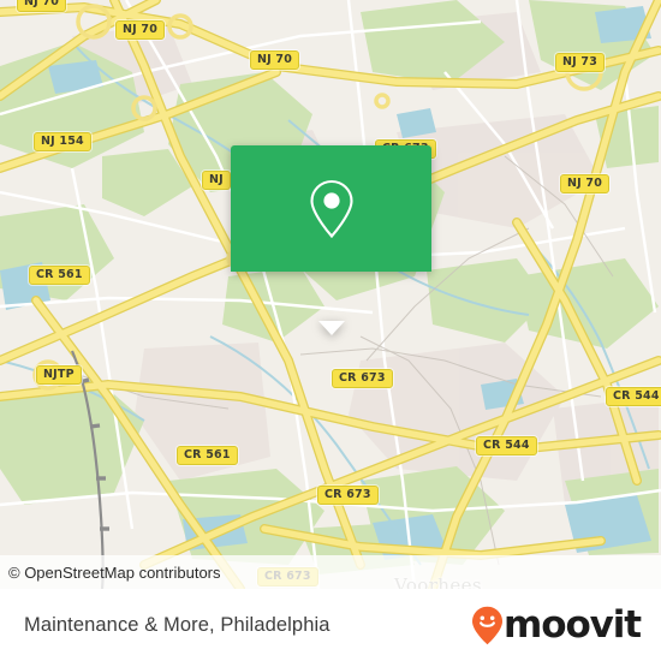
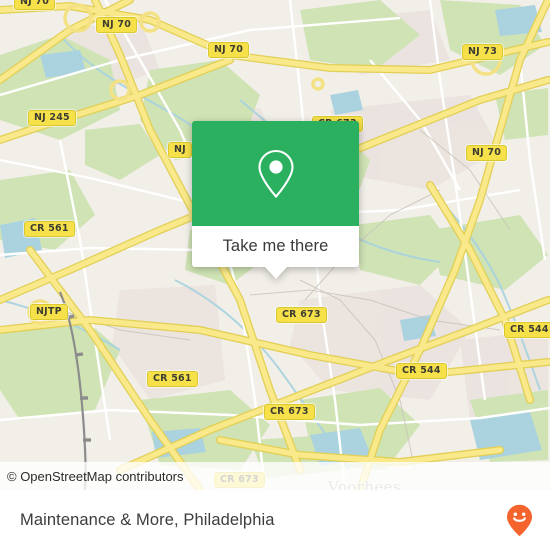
  NJ 70
  NJ 70
  NJ 73
  NJ 70
- NJ 154
+ NJ 245
  NJ 70
  NJ
  CR 561
  NJTP
  CR 673
  CR 544
  CR 544
  CR 561
  CR 673
  CR 673
  Voorhees
+ Take me there
  © OpenStreetMap contributors
  Maintenance & More, Philadelphia
- moovit
